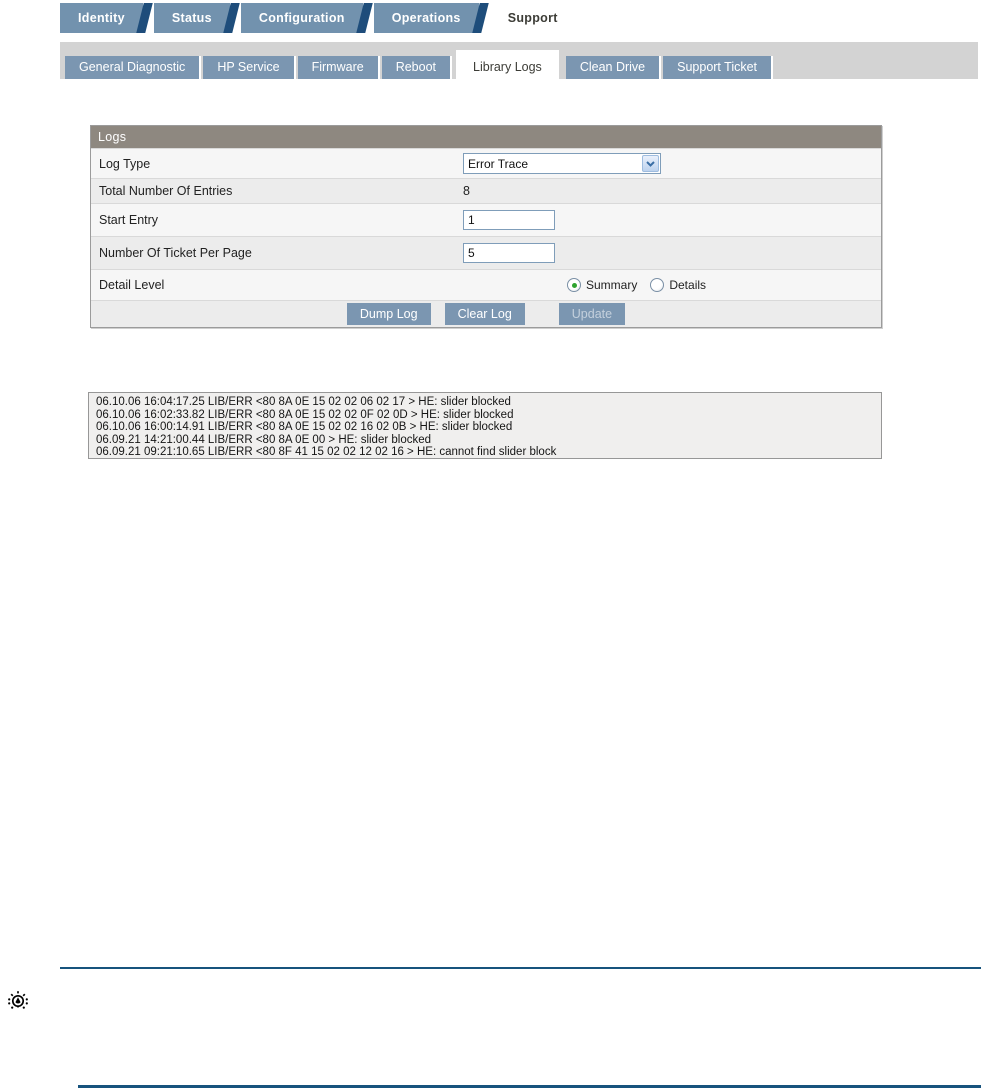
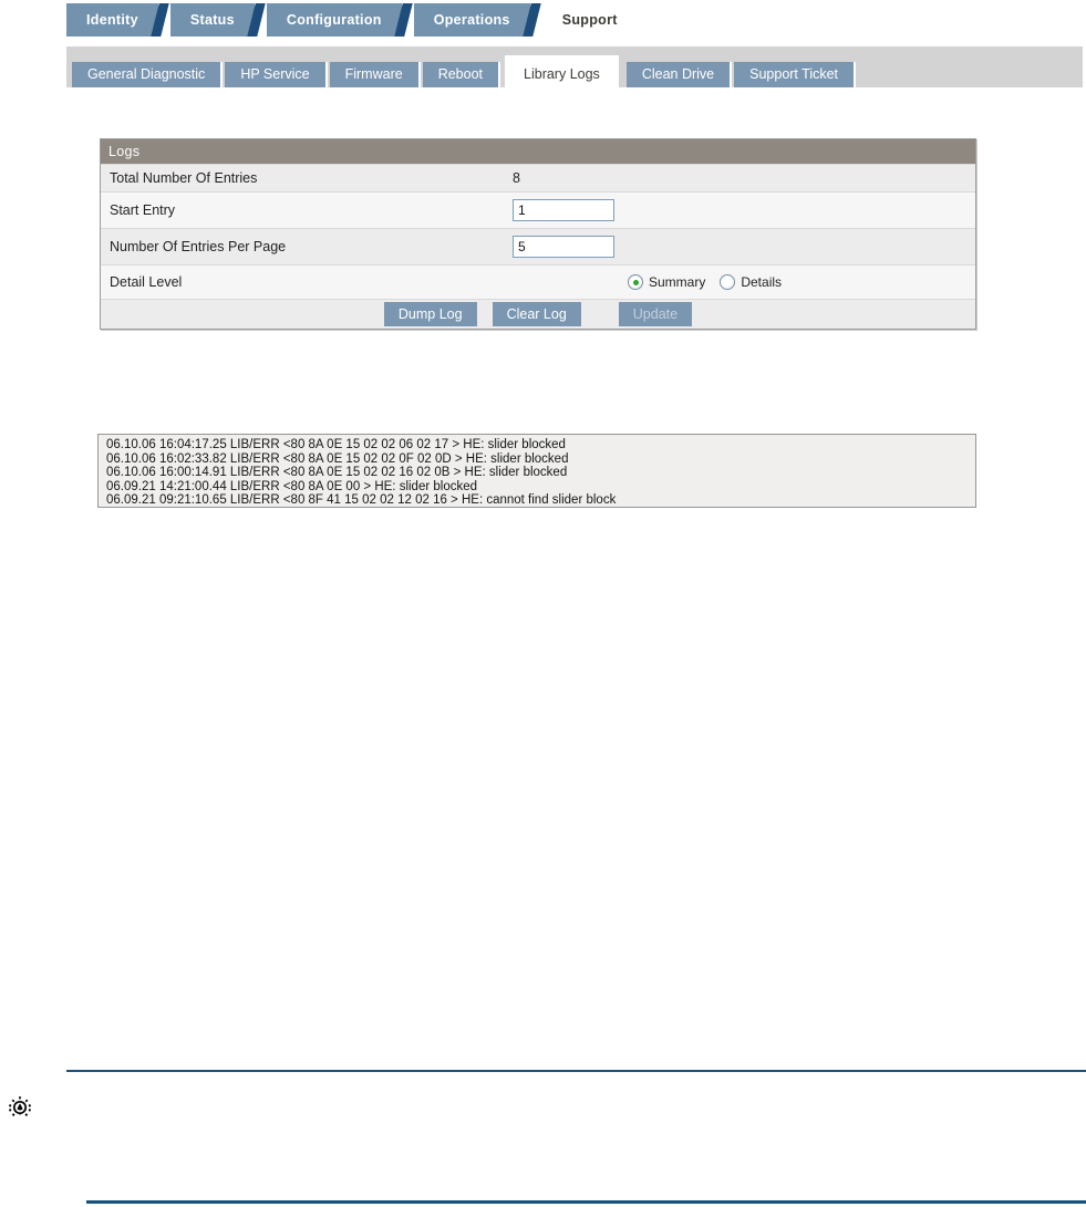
  Identity
  Status
  Configuration
  Operations
  Support
  General Diagnostic
  HP Service
  Firmware
  Reboot
  Library Logs
  Clean Drive
  Support Ticket
  Logs
- Log Type
- Error Trace
  Total Number Of Entries
  8
  Start Entry
  1
- Number Of Ticket Per Page
+ Number Of Entries Per Page
  5
  Detail Level
  Summary
  Details
  Dump Log
  Clear Log
  Update
  06.10.06 16:04:17.25 LIB/ERR <80 8A 0E 15 02 02 06 02 17 > HE: slider blocked
  06.10.06 16:02:33.82 LIB/ERR <80 8A 0E 15 02 02 0F 02 0D > HE: slider blocked
  06.10.06 16:00:14.91 LIB/ERR <80 8A 0E 15 02 02 16 02 0B > HE: slider blocked
  06.09.21 14:21:00.44 LIB/ERR <80 8A 0E 00 > HE: slider blocked
  06.09.21 09:21:10.65 LIB/ERR <80 8F 41 15 02 02 12 02 16 > HE: cannot find slider block
